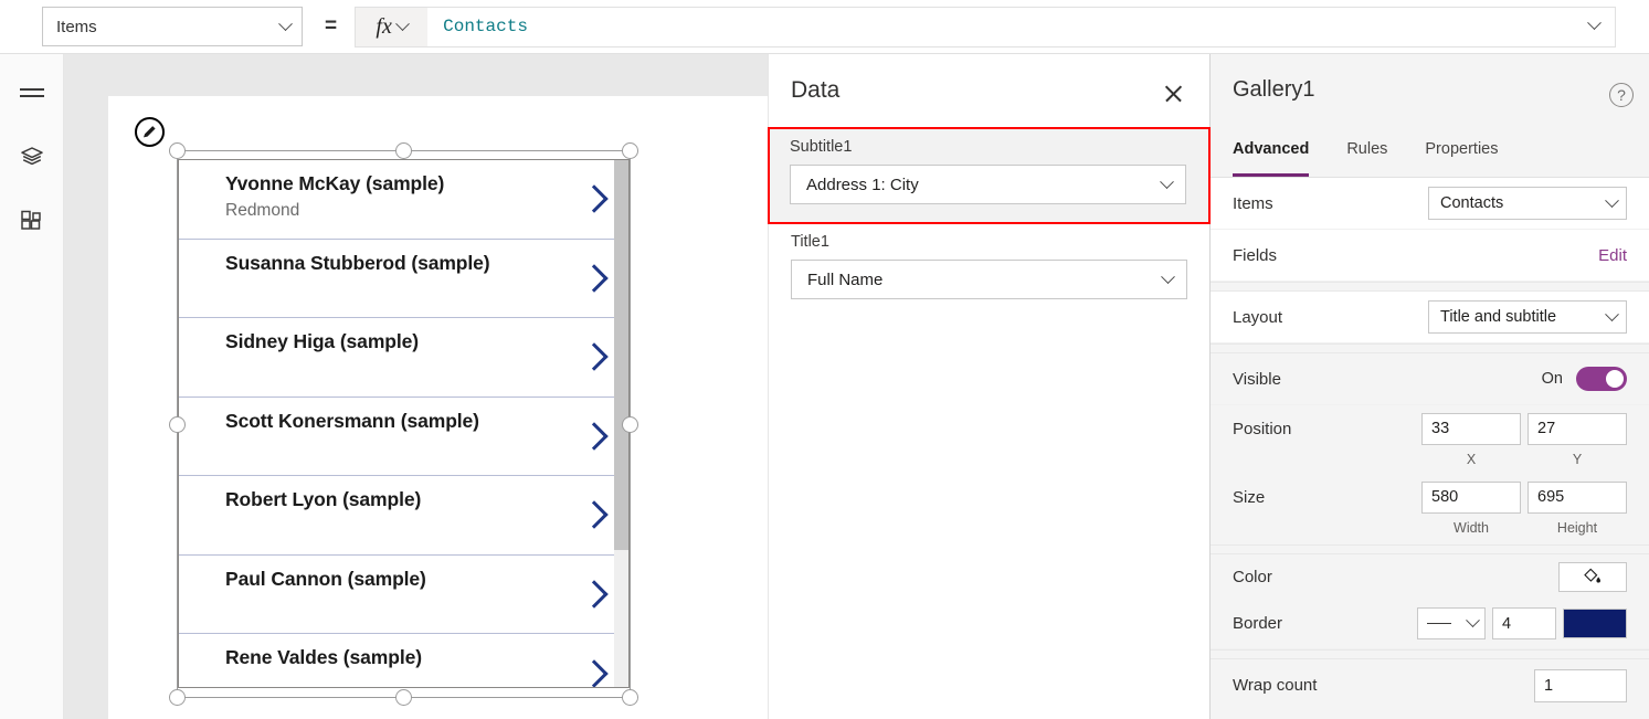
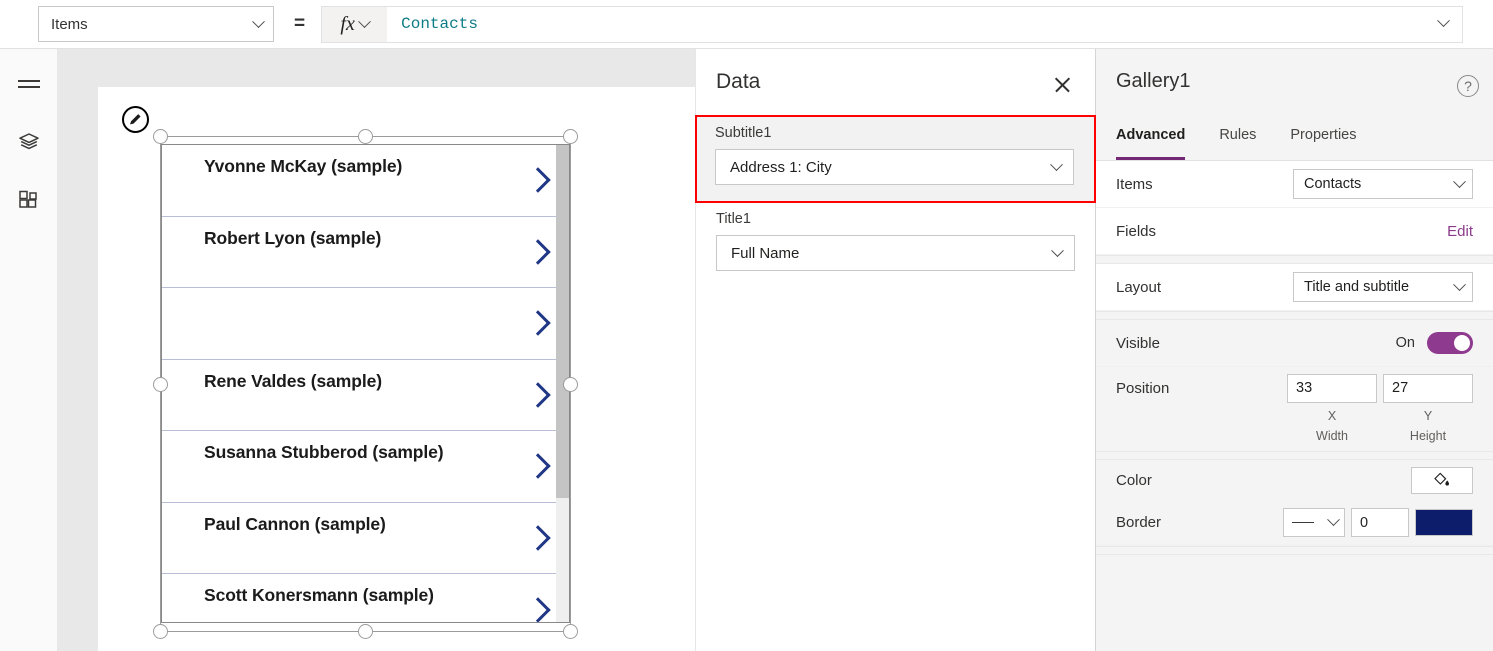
  Items
  =
  fx
  Contacts
  Yvonne McKay (sample)
- Redmond
- Susanna Stubberod (sample)
+ Robert Lyon (sample)
- Sidney Higa (sample)
- Scott Konersmann (sample)
+ Rene Valdes (sample)
- Robert Lyon (sample)
+ Susanna Stubberod (sample)
  Paul Cannon (sample)
- Rene Valdes (sample)
+ Scott Konersmann (sample)
  Data
  Subtitle1
  Address 1: City
  Title1
  Full Name
  Gallery1
  ?
  Advanced
  Rules
  Properties
  Items
  Contacts
  Fields
  Edit
  Layout
  Title and subtitle
  Visible
  On
  Position
  33
  27
  X
  Y
- Size
- 580
- 695
  Width
  Height
  Color
  Border
- 4
+ 0
- Wrap count
- 1
